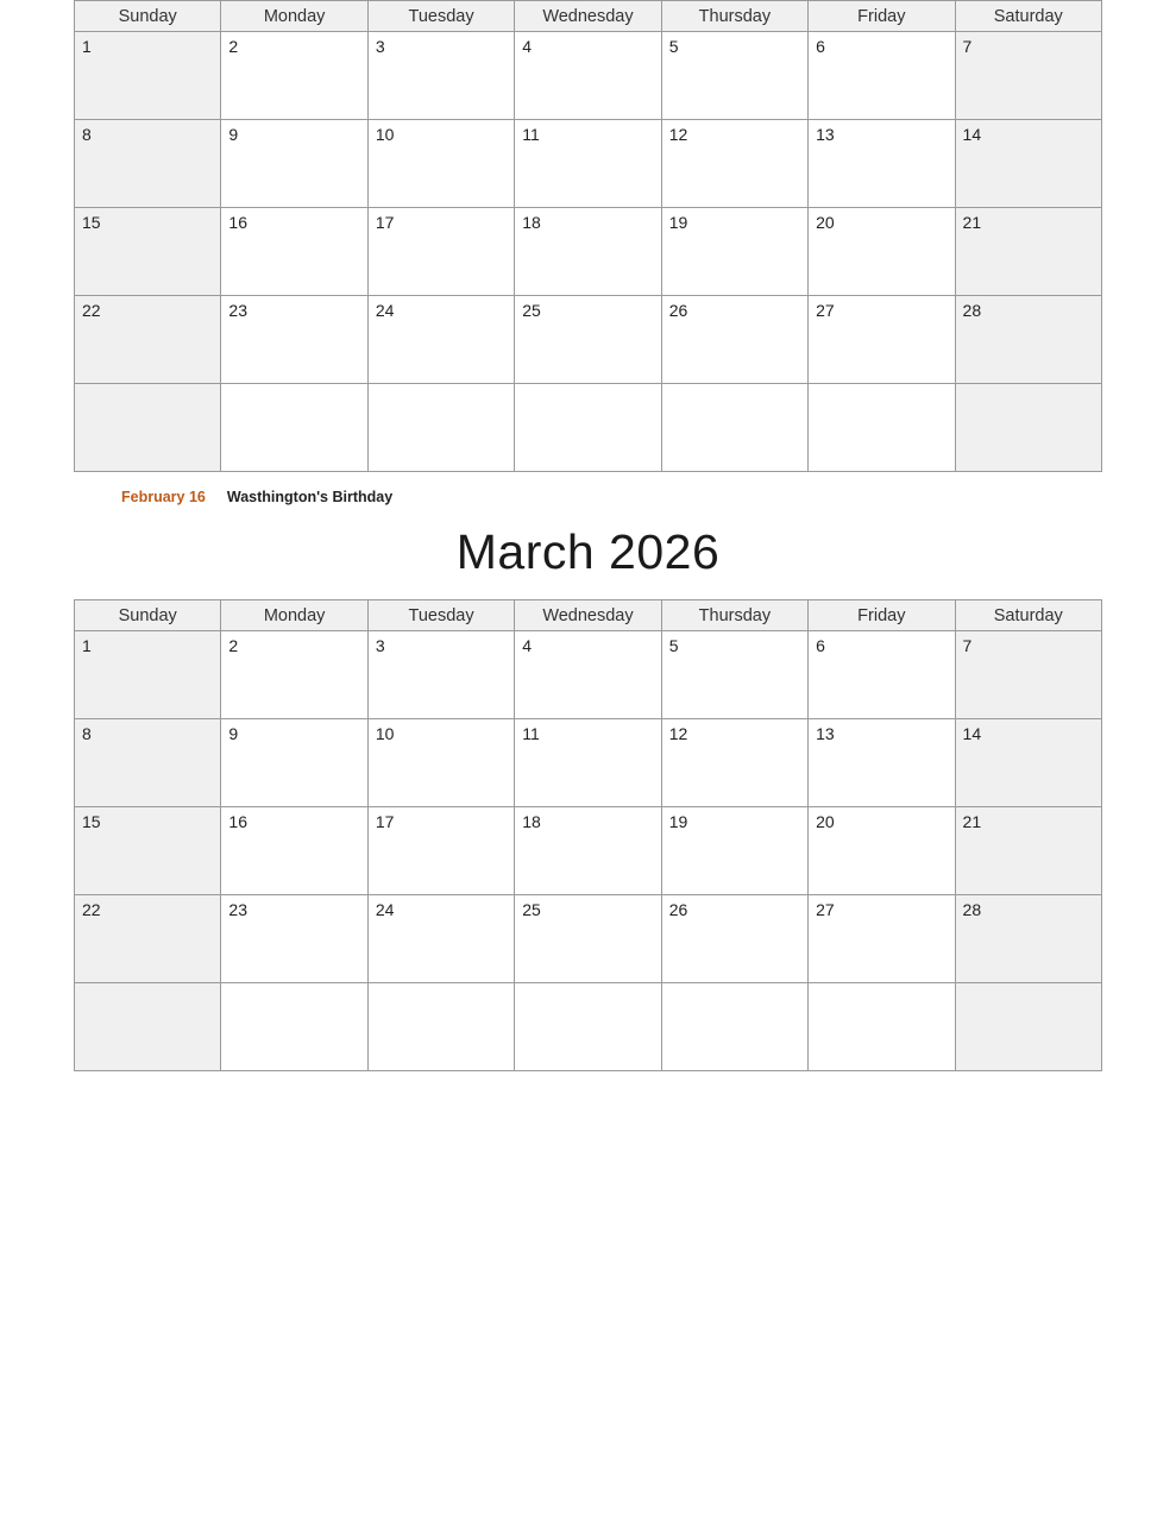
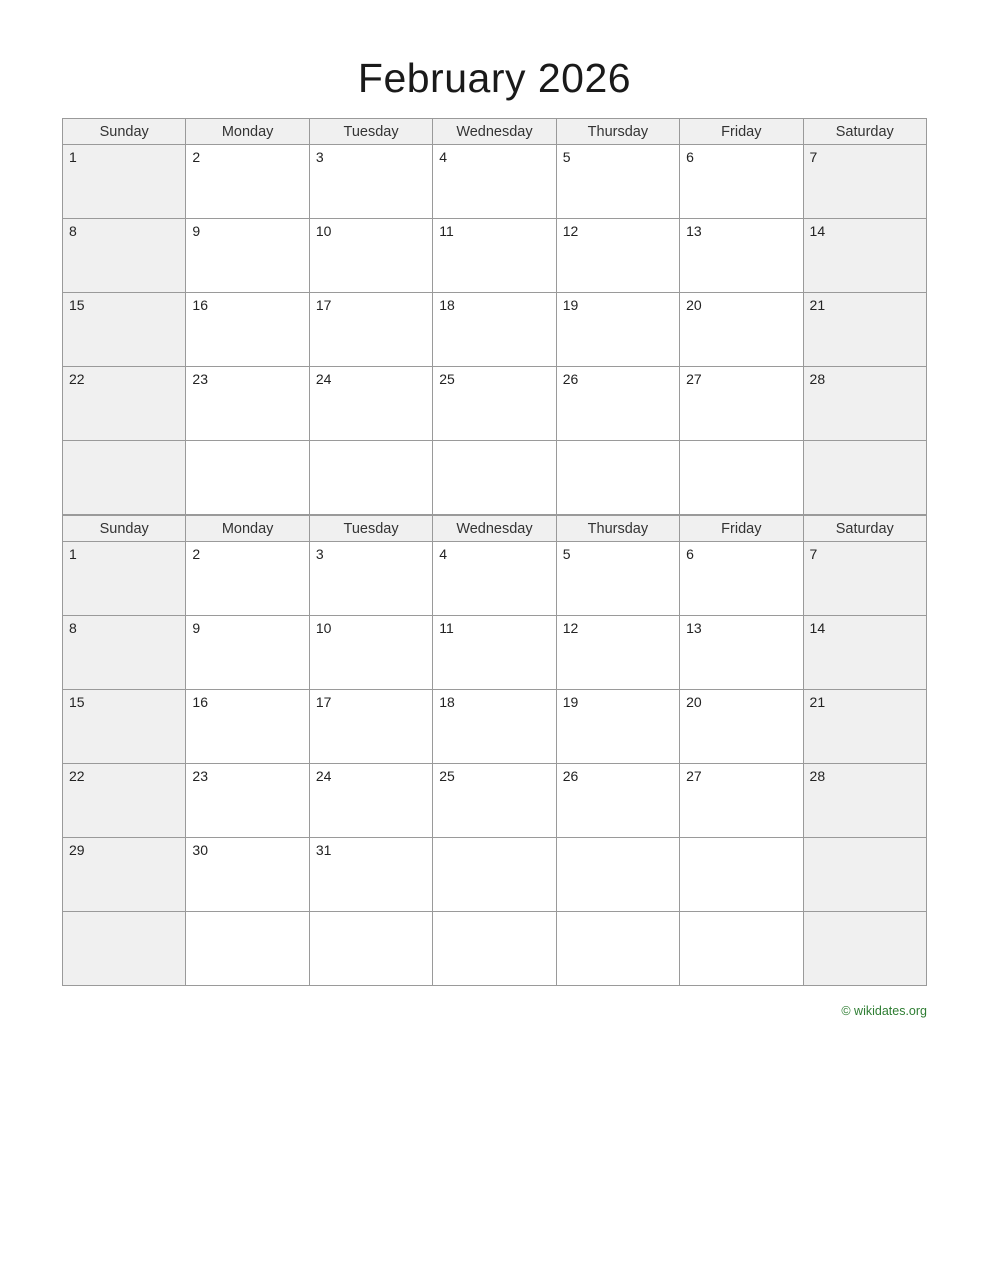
+ February 2026
  Sunday	Monday	Tuesday	Wednesday	Thursday	Friday	Saturday
  1	2	3	4	5	6	7
  8	9	10	11	12	13	14
  15	16	17	18	19	20	21
  22	23	24	25	26	27	28
- February 16
- Wasthington's Birthday
- March 2026
  Sunday	Monday	Tuesday	Wednesday	Thursday	Friday	Saturday
  1	2	3	4	5	6	7
  8	9	10	11	12	13	14
  15	16	17	18	19	20	21
  22	23	24	25	26	27	28
+ 29	30	31
+ © wikidates.org
